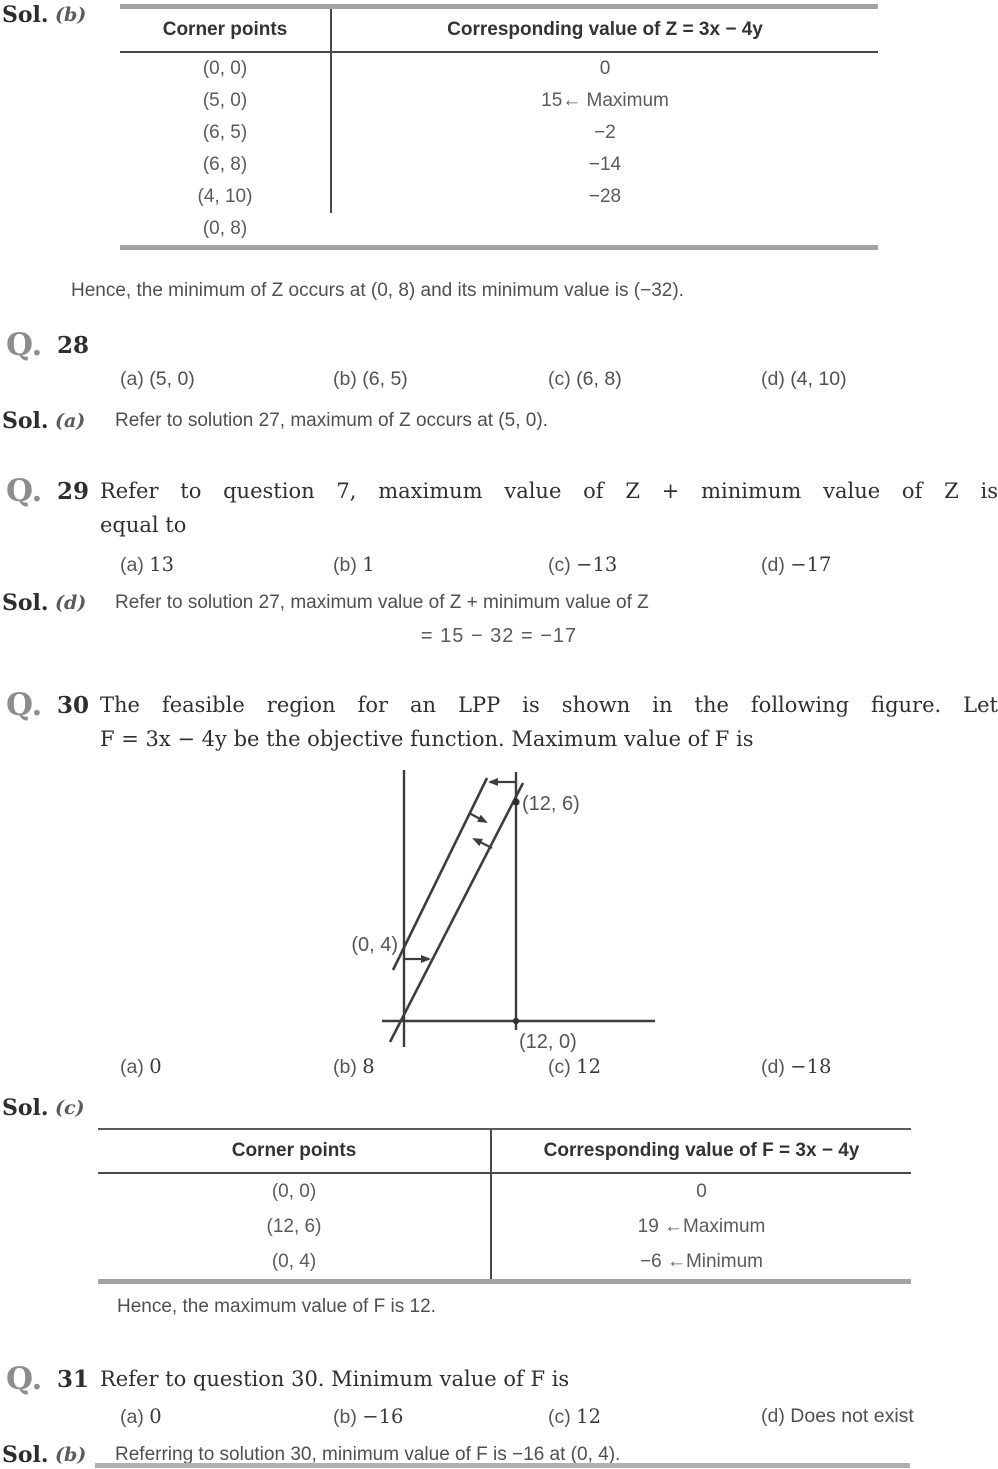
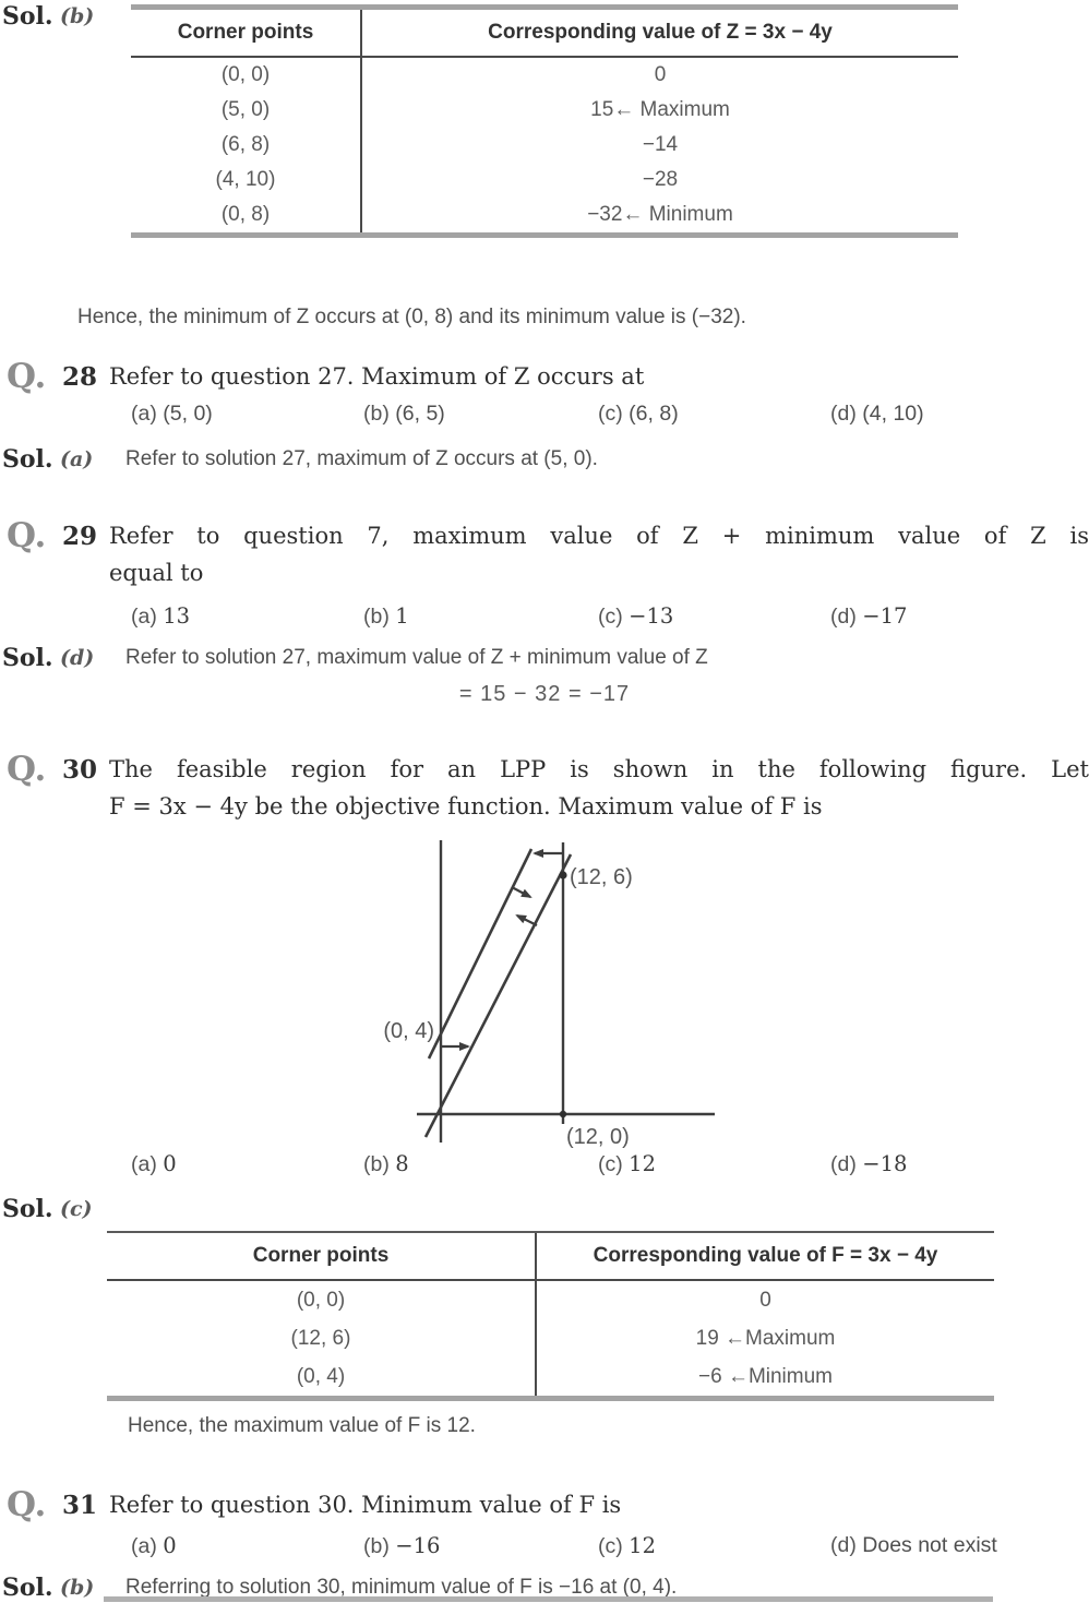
  Sol.
  (b)
  Corner points
  Corresponding value of Z = 3x − 4y
  (0, 0)
  0
  (5, 0)
  15← Maximum
- (6, 5)
- −2
  (6, 8)
  −14
  (4, 10)
  −28
  (0, 8)
+ −32← Minimum
  Hence, the minimum of Z occurs at (0, 8) and its minimum value is (−32).
  Q.
  28
+ Refer to question 27. Maximum of Z occurs at
  (a) (5, 0)
  (b) (6, 5)
  (c) (6, 8)
  (d) (4, 10)
  Sol.
  (a)
  Refer to solution 27, maximum of Z occurs at (5, 0).
  Q.
  29
  Refer to question 7, maximum value of Z + minimum value of Z is
  equal to
  (a) 13
  (b) 1
  (c) −13
  (d) −17
  Sol.
  (d)
  Refer to solution 27, maximum value of Z + minimum value of Z
  = 15 − 32 = −17
  Q.
  30
  The feasible region for an LPP is shown in the following figure. Let
  F = 3x − 4y be the objective function. Maximum value of F is
  (12, 6)
  (0, 4)
  (12, 0)
  (a) 0
  (b) 8
  (c) 12
  (d) −18
  Sol.
  (c)
  Corner points
  Corresponding value of F = 3x − 4y
  (0, 0)
  0
  (12, 6)
  19 ←Maximum
  (0, 4)
  −6 ←Minimum
  Hence, the maximum value of F is 12.
  Q.
  31
  Refer to question 30. Minimum value of F is
  (a) 0
  (b) −16
  (c) 12
  (d) Does not exist
  Sol.
  (b)
  Referring to solution 30, minimum value of F is −16 at (0, 4).
